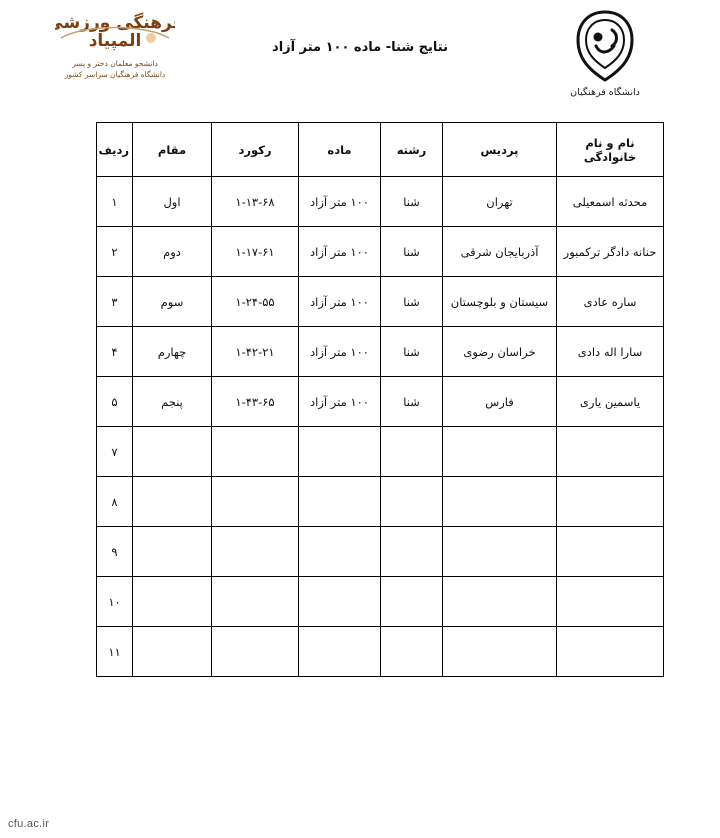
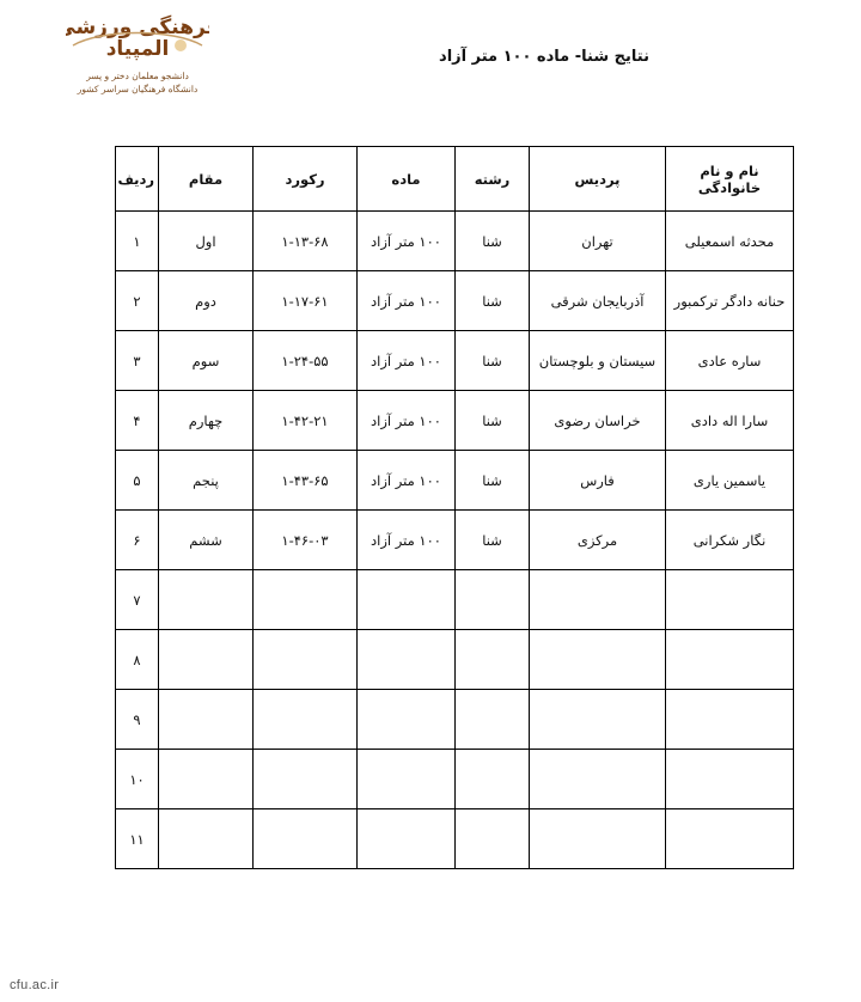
- دانشگاه فرهنگیان
  نتایج شنا- ماده ۱۰۰ متر آزاد
  رهنگی ورزشی
  المپیاد
  دانشجو معلمان دختر و پسر
  دانشگاه فرهنگیان سراسر کشور
  نام و نام خانوادگی	پردیس	رشته	ماده	رکورد	مقام	ردیف
  محدثه اسمعیلی	تهران	شنا	۱۰۰ متر آزاد	۱-۱۳-۶۸	اول	۱
  حنانه دادگر ترکمبور	آذربایجان شرقی	شنا	۱۰۰ متر آزاد	۱-۱۷-۶۱	دوم	۲
  ساره عادی	سیستان و بلوچستان	شنا	۱۰۰ متر آزاد	۱-۲۴-۵۵	سوم	۳
  سارا اله دادی	خراسان رضوی	شنا	۱۰۰ متر آزاد	۱-۴۲-۲۱	چهارم	۴
  یاسمین یاری	فارس	شنا	۱۰۰ متر آزاد	۱-۴۳-۶۵	پنجم	۵
+ نگار شکرانی	مرکزی	شنا	۱۰۰ متر آزاد	۱-۴۶-۰۳	ششم	۶
  						۷
  						۸
  						۹
  						۱۰
  						۱۱
  cfu.ac.ir
